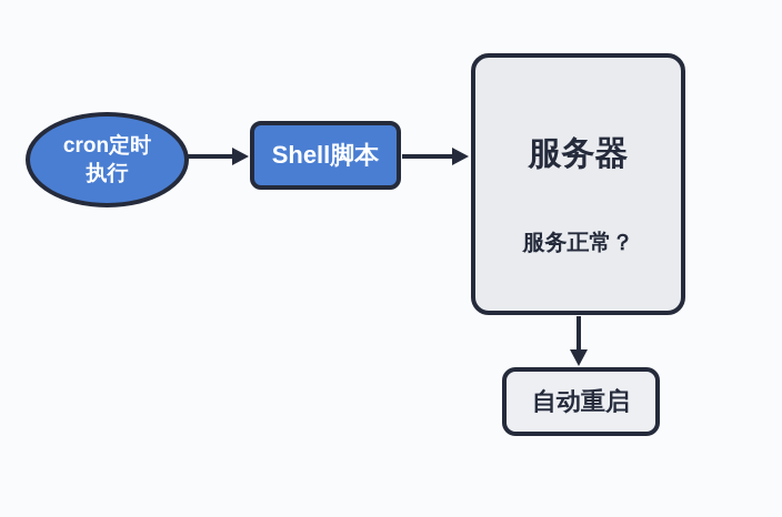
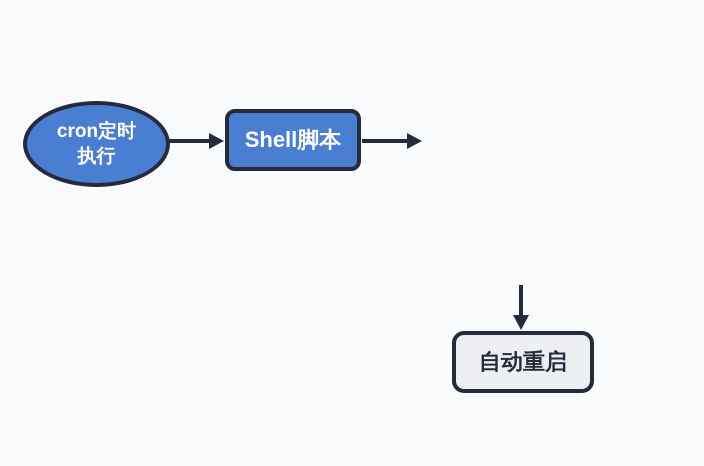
  cron定时
  执行
  Shell脚本
- 服务器
- 服务正常？
  自动重启
